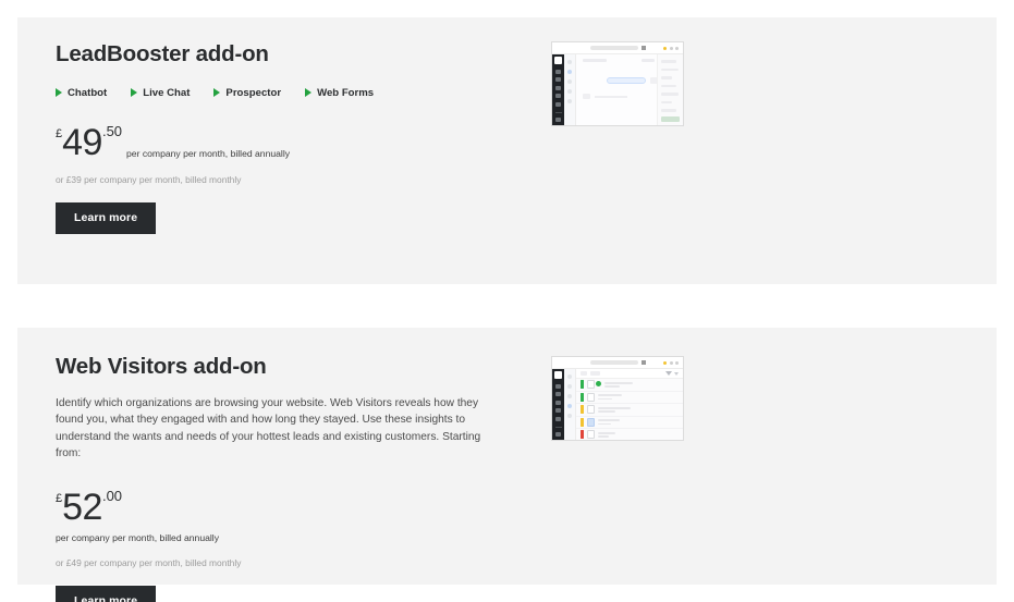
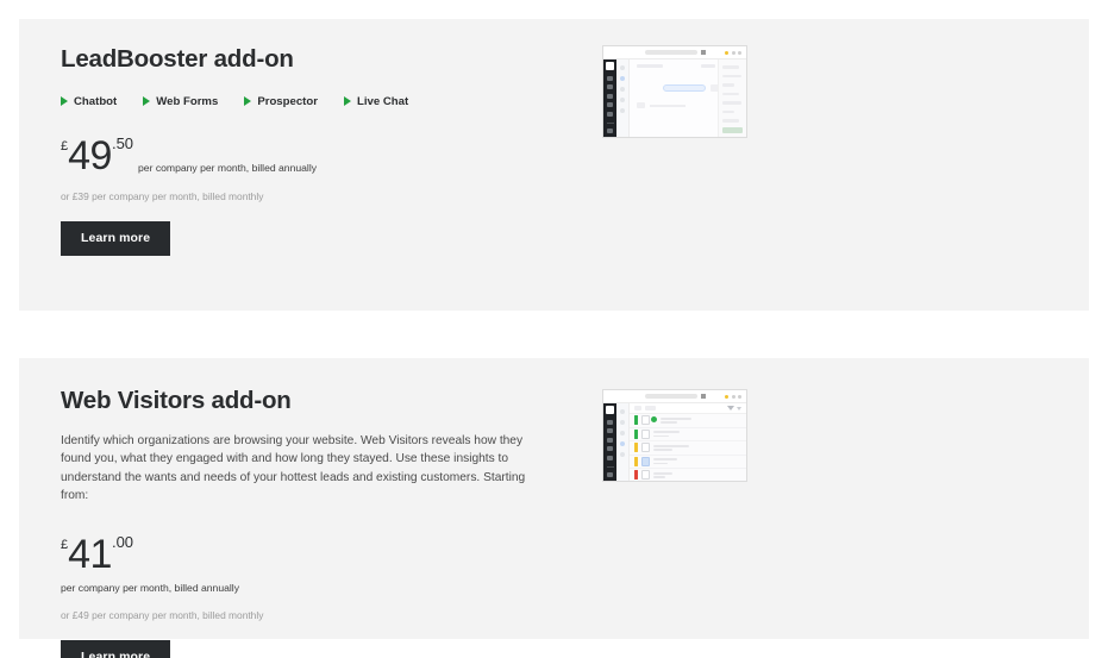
  LeadBooster add-on
  Chatbot
- Live Chat
+ Web Forms
  Prospector
- Web Forms
+ Live Chat
  £
  49
  .50
  per company per month, billed annually
  or £39 per company per month, billed monthly
  Learn more
  Web Visitors add-on
  Identify which organizations are browsing your website. Web Visitors reveals how they found you, what they engaged with and how long they stayed. Use these insights to understand the wants and needs of your hottest leads and existing customers. Starting from:
  £
- 52
+ 41
  .00
  per company per month, billed annually
  or £49 per company per month, billed monthly
  Learn more
